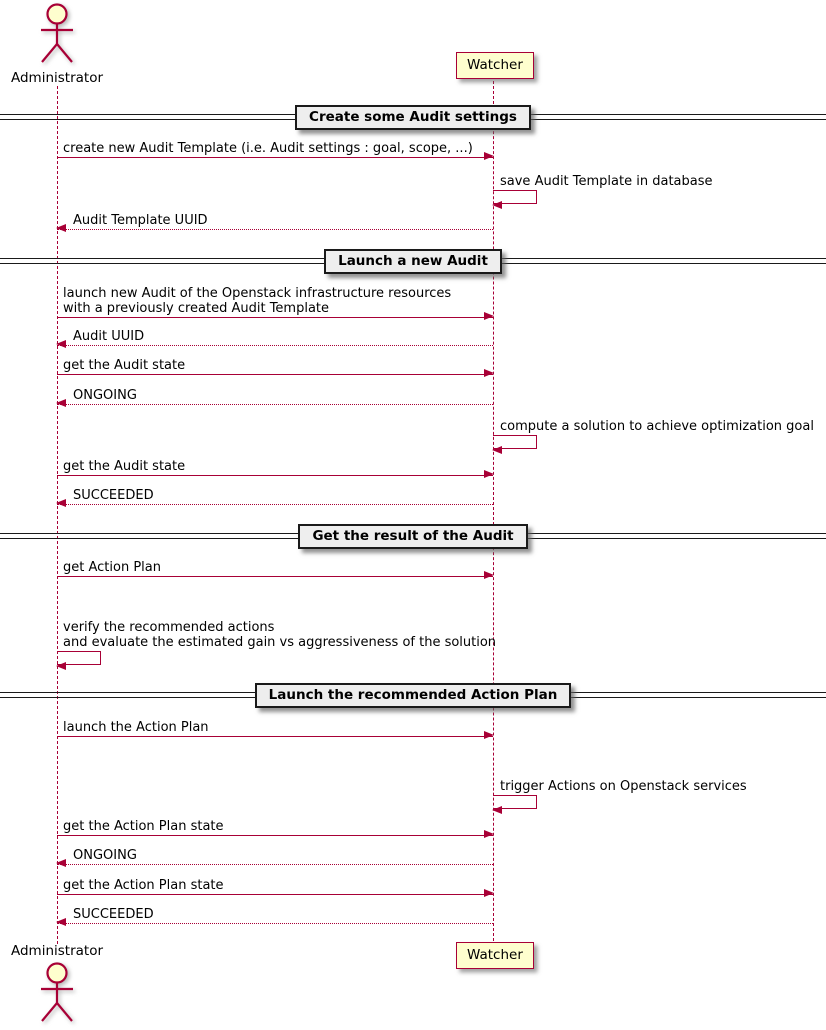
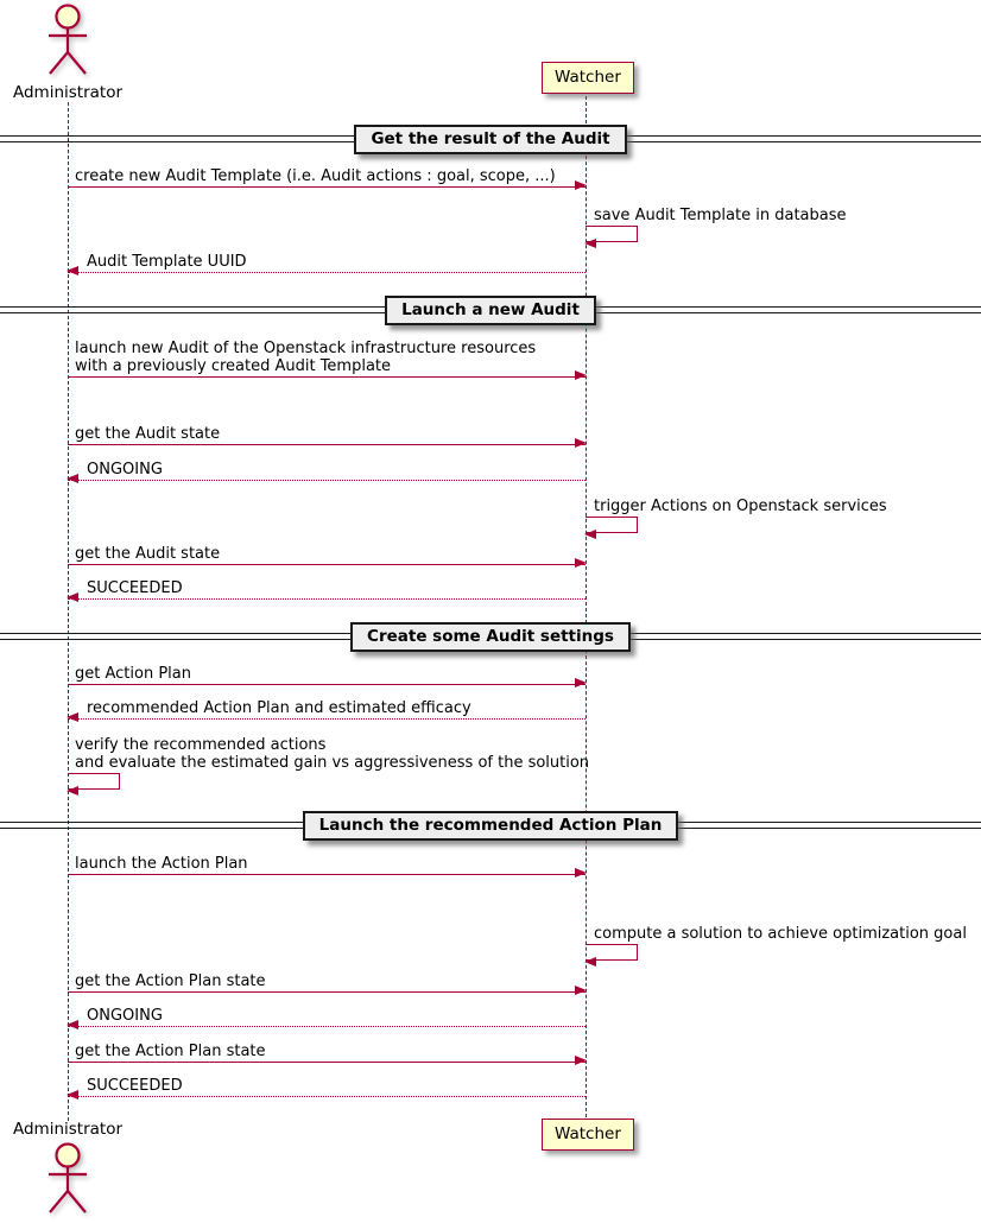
  Administrator
  Watcher
- Create some Audit settings
+ Get the result of the Audit
- create new Audit Template (i.e. Audit settings : goal, scope, ...)
+ create new Audit Template (i.e. Audit actions : goal, scope, ...)
  save Audit Template in database
  Audit Template UUID
  Launch a new Audit
  launch new Audit of the Openstack infrastructure resources
  with a previously created Audit Template
- Audit UUID
  get the Audit state
  ONGOING
- compute a solution to achieve optimization goal
+ trigger Actions on Openstack services
  get the Audit state
  SUCCEEDED
- Get the result of the Audit
+ Create some Audit settings
  get Action Plan
+ recommended Action Plan and estimated efficacy
  verify the recommended actions
  and evaluate the estimated gain vs aggressiveness of the solution
  Launch the recommended Action Plan
  launch the Action Plan
- trigger Actions on Openstack services
+ compute a solution to achieve optimization goal
  get the Action Plan state
  ONGOING
  get the Action Plan state
  SUCCEEDED
  Administrator
  Watcher
